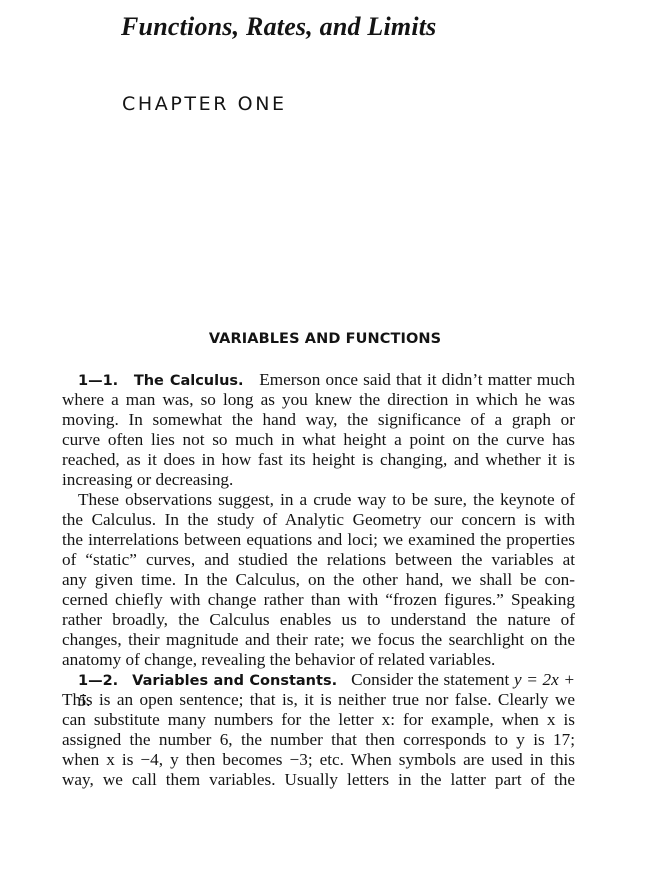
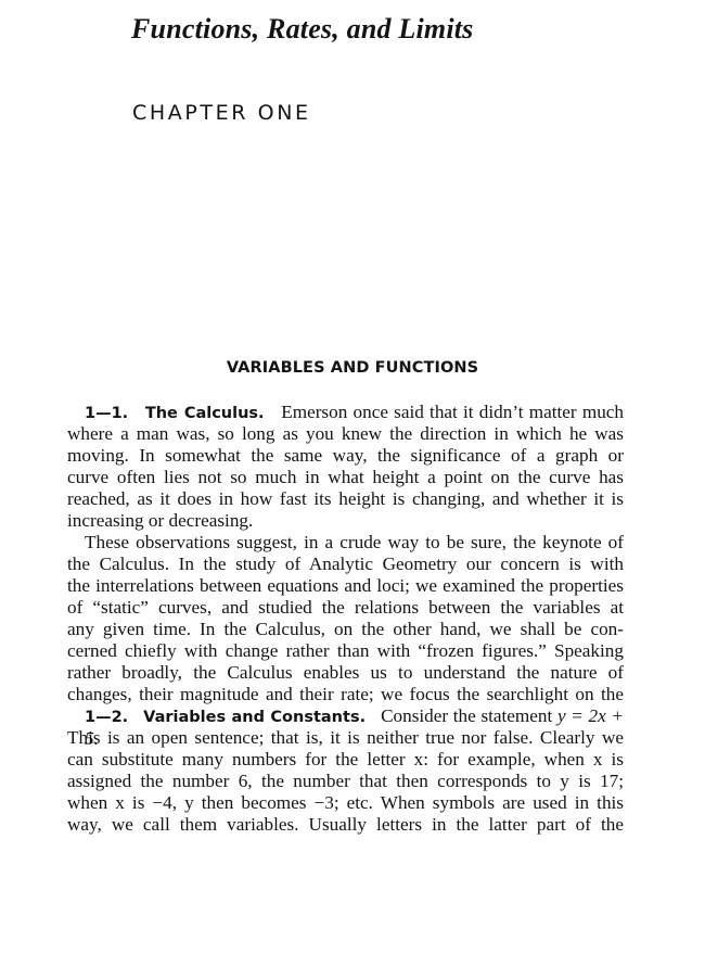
  Functions, Rates, and Limits
  CHAPTER ONE
  VARIABLES AND FUNCTIONS
  1—1. The Calculus. Emerson once said that it didn’t matter much
  where a man was, so long as you knew the direction in which he was
- moving. In somewhat the hand way, the significance of a graph or
+ moving. In somewhat the same way, the significance of a graph or
  curve often lies not so much in what height a point on the curve has
  reached, as it does in how fast its height is changing, and whether it is
  increasing or decreasing.
  These observations suggest, in a crude way to be sure, the keynote of
  the Calculus. In the study of Analytic Geometry our concern is with
  the interrelations between equations and loci; we examined the properties
  of “static” curves, and studied the relations between the variables at
  any given time. In the Calculus, on the other hand, we shall be con-
  cerned chiefly with change rather than with “frozen figures.” Speaking
  rather broadly, the Calculus enables us to understand the nature of
  changes, their magnitude and their rate; we focus the searchlight on the
- anatomy of change, revealing the behavior of related variables.
  1—2. Variables and Constants. Consider the statement y = 2x + 5.
  This is an open sentence; that is, it is neither true nor false. Clearly we
  can substitute many numbers for the letter x: for example, when x is
  assigned the number 6, the number that then corresponds to y is 17;
  when x is −4, y then becomes −3; etc. When symbols are used in this
  way, we call them variables. Usually letters in the latter part of the
